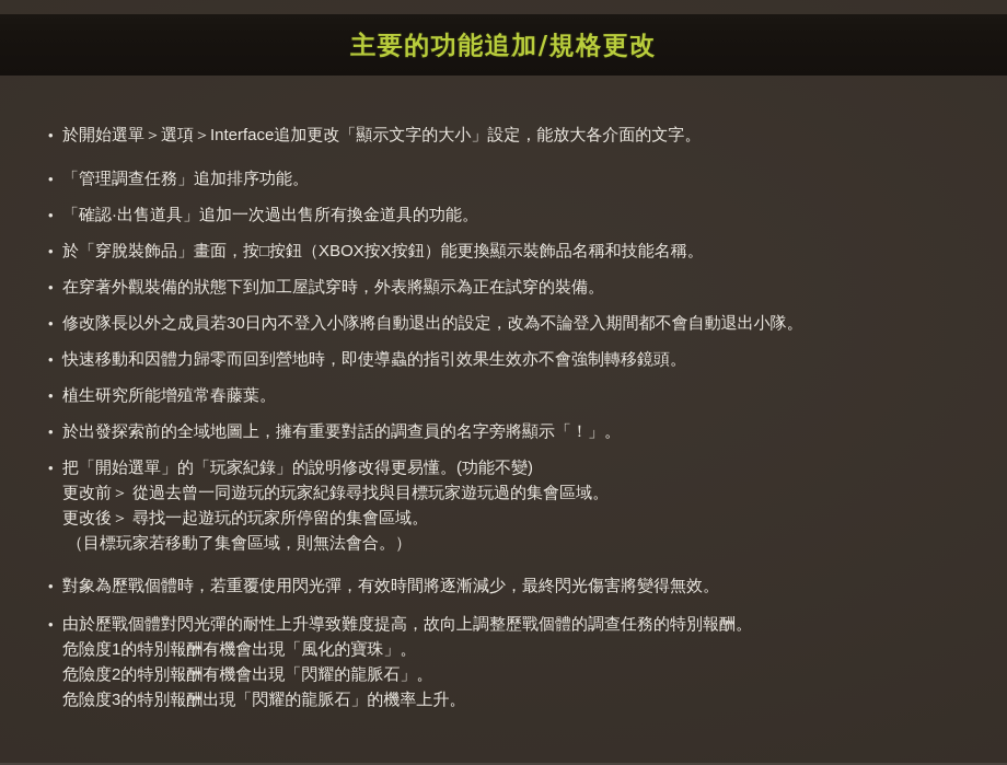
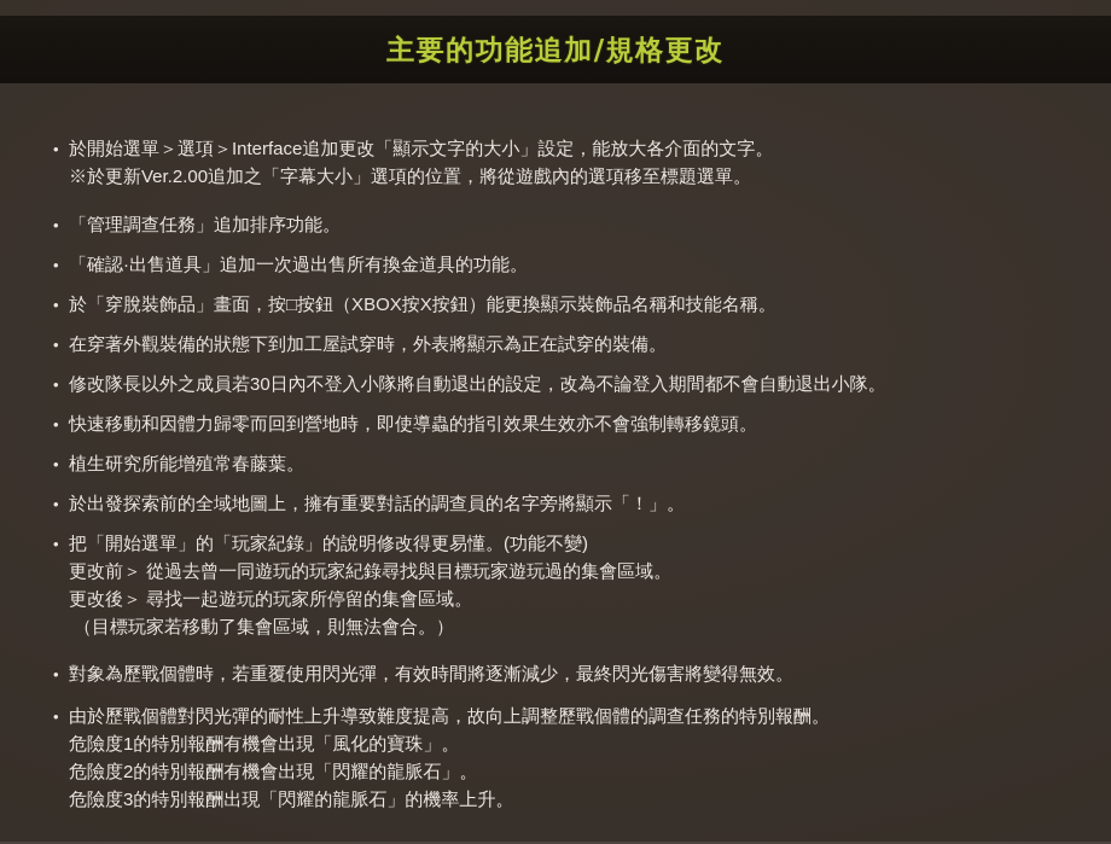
  主要的功能追加/規格更改
  •
  於開始選單＞選項＞Interface追加更改「顯示文字的大小」設定，能放大各介面的文字。
+ ※於更新Ver.2.00追加之「字幕大小」選項的位置，將從遊戲內的選項移至標題選單。
  •
  「管理調查任務」追加排序功能。
  •
  「確認·出售道具」追加一次過出售所有換金道具的功能。
  •
  於「穿脫裝飾品」畫面，按□按鈕（XBOX按X按鈕）能更換顯示裝飾品名稱和技能名稱。
  •
  在穿著外觀裝備的狀態下到加工屋試穿時，外表將顯示為正在試穿的裝備。
  •
  修改隊長以外之成員若30日內不登入小隊將自動退出的設定，改為不論登入期間都不會自動退出小隊。
  •
  快速移動和因體力歸零而回到營地時，即使導蟲的指引效果生效亦不會強制轉移鏡頭。
  •
  植生研究所能增殖常春藤葉。
  •
  於出發探索前的全域地圖上，擁有重要對話的調查員的名字旁將顯示「！」。
  •
  把「開始選單」的「玩家紀錄」的說明修改得更易懂。(功能不變)
  更改前＞ 從過去曾一同遊玩的玩家紀錄尋找與目標玩家遊玩過的集會區域。
  更改後＞ 尋找一起遊玩的玩家所停留的集會區域。
  （目標玩家若移動了集會區域，則無法會合。）
  •
  對象為歷戰個體時，若重覆使用閃光彈，有效時間將逐漸減少，最終閃光傷害將變得無效。
  •
  由於歷戰個體對閃光彈的耐性上升導致難度提高，故向上調整歷戰個體的調查任務的特別報酬。
  危險度1的特別報酬有機會出現「風化的寶珠」。
  危險度2的特別報酬有機會出現「閃耀的龍脈石」。
  危險度3的特別報酬出現「閃耀的龍脈石」的機率上升。
